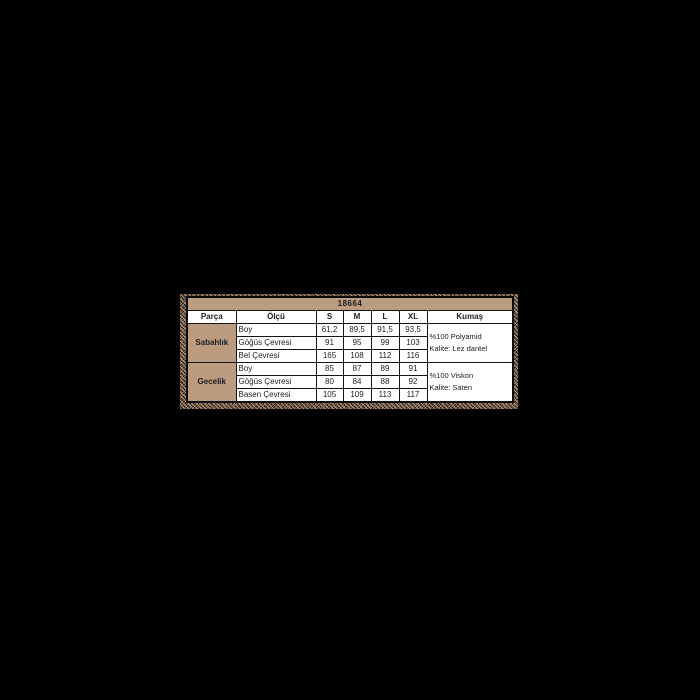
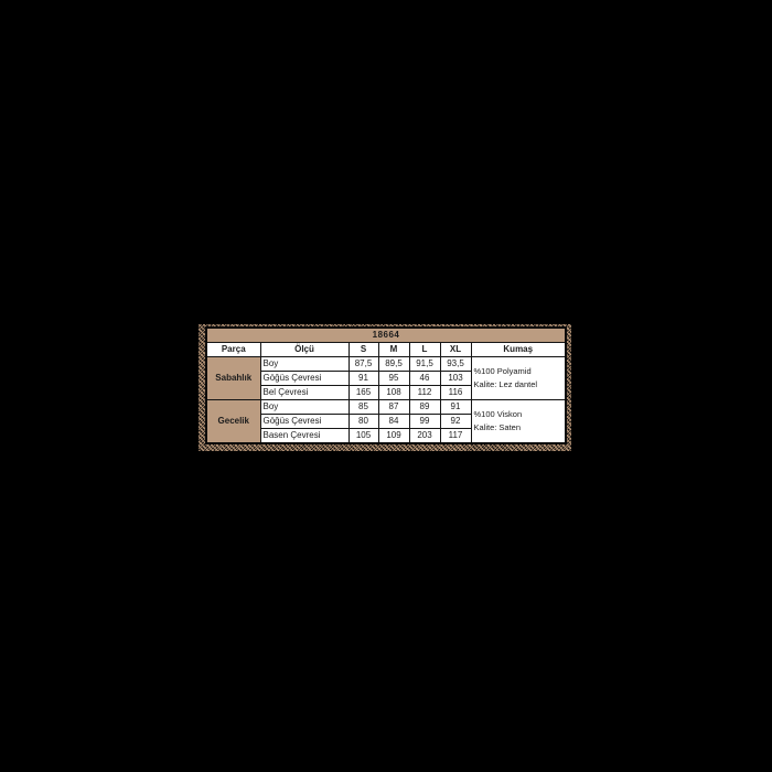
  18664
  Parça	Ölçü	S	M	L	XL	Kumaş
- Sabahlık	Boy	61,2	89,5	91,5	93,5	%100 Polyamid Kalite: Lez dantel
+ Sabahlık	Boy	87,5	89,5	91,5	93,5	%100 Polyamid Kalite: Lez dantel
- Göğüs Çevresi	91	95	99	103
+ Göğüs Çevresi	91	95	46	103
  Bel Çevresi	165	108	112	116
  Gecelik	Boy	85	87	89	91	%100 Viskon Kalite: Saten
- Göğüs Çevresi	80	84	88	92
+ Göğüs Çevresi	80	84	99	92
- Basen Çevresi	105	109	113	117
+ Basen Çevresi	105	109	203	117
